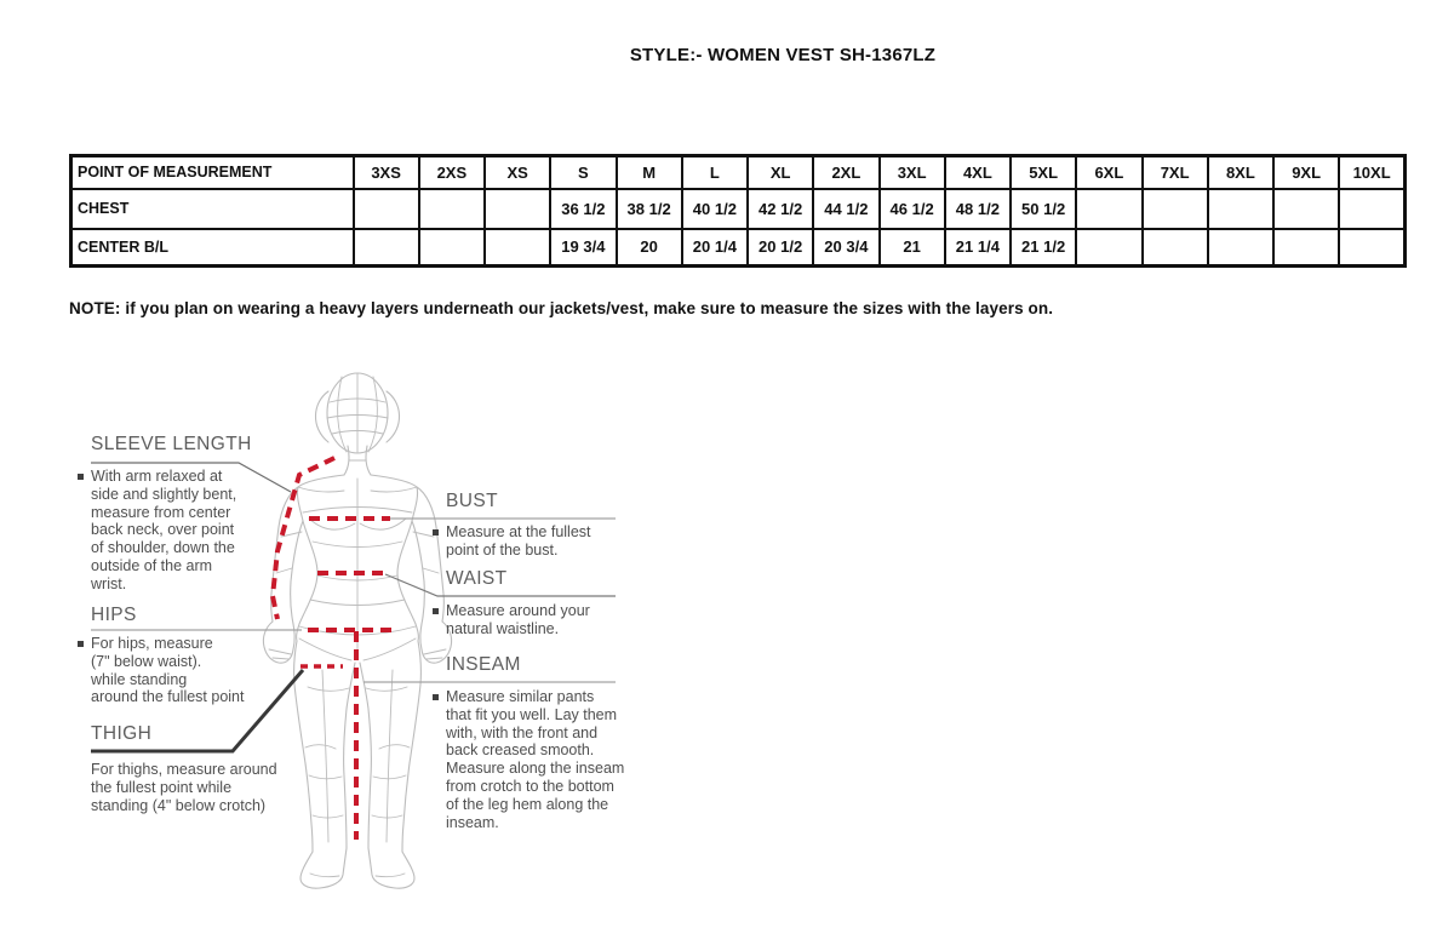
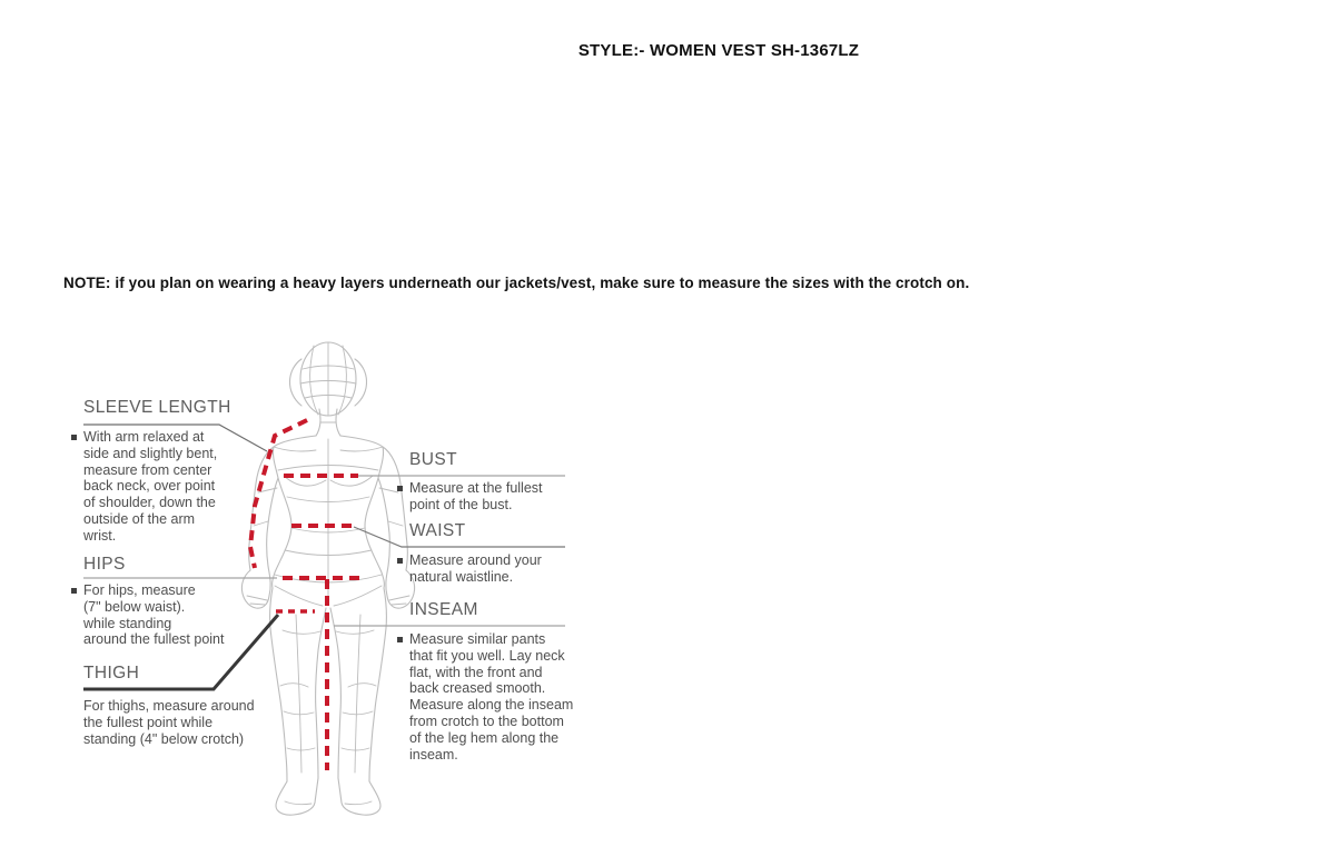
  STYLE:- WOMEN VEST SH-1367LZ
- POINT OF MEASUREMENT	3XS	2XS	XS	S	M	L	XL	2XL	3XL	4XL	5XL	6XL	7XL	8XL	9XL	10XL
- CHEST				36 1/2	38 1/2	40 1/2	42 1/2	44 1/2	46 1/2	48 1/2	50 1/2
- CENTER B/L				19 3/4	20	20 1/4	20 1/2	20 3/4	21	21 1/4	21 1/2
- NOTE: if you plan on wearing a heavy layers underneath our jackets/vest, make sure to measure the sizes with the layers on.
+ NOTE: if you plan on wearing a heavy layers underneath our jackets/vest, make sure to measure the sizes with the crotch on.
  SLEEVE LENGTH
  With arm relaxed at
  side and slightly bent,
  measure from center
  back neck, over point
  of shoulder, down the
  outside of the arm
  wrist.
  HIPS
  For hips, measure
  (7" below waist).
  while standing
  around the fullest point
  THIGH
  For thighs, measure around
  the fullest point while
  standing (4" below crotch)
  BUST
  Measure at the fullest
  point of the bust.
  WAIST
  Measure around your
  natural waistline.
  INSEAM
  Measure similar pants
- that fit you well. Lay them
+ that fit you well. Lay neck
- with, with the front and
+ flat, with the front and
  back creased smooth.
  Measure along the inseam
  from crotch to the bottom
  of the leg hem along the
  inseam.
